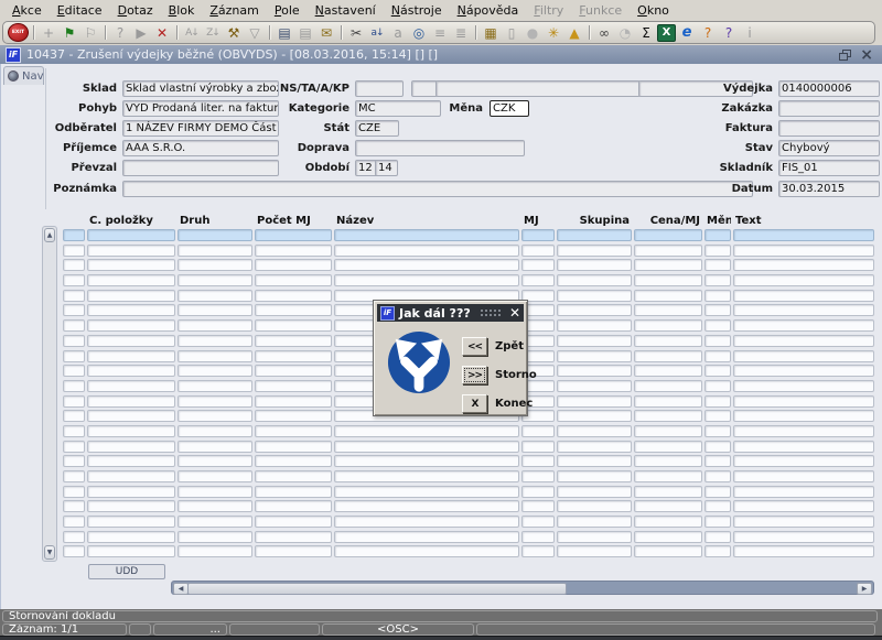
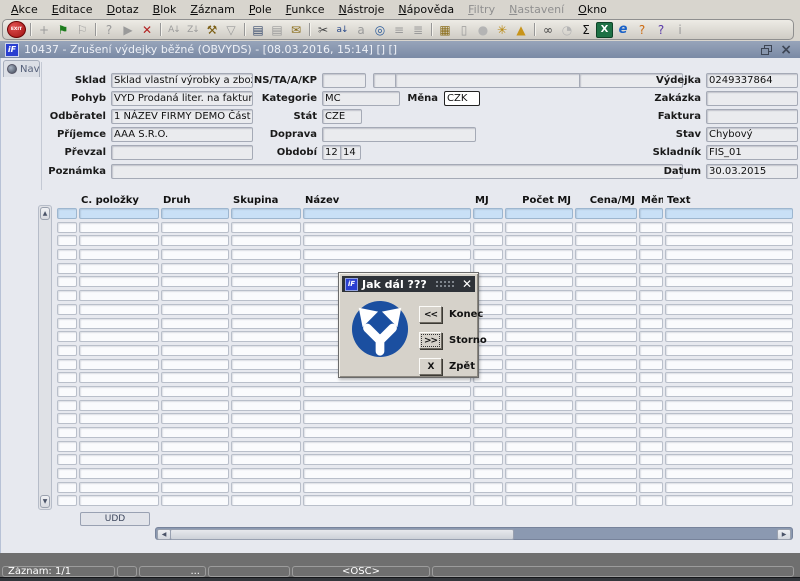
  Akce
  Editace
  Dotaz
  Blok
  Záznam
  Pole
- Nastavení
+ Funkce
  Nástroje
  Nápověda
  Filtry
- Funkce
+ Nastavení
  Okno
  +
  ⚑
  ⚐
  ?
  ▶
  ✕
  A↓
  Z↓
  ⚒
  ▽
  ▤
  ▤
  ✉
  ✂
  a↓
  a
  ◎
  ≡
  ≣
  ▦
  ▯
  ●
  ✳
  ▲
  ∞
  ◔
  Σ
  X
  e
  ?
  ?
  i
  iF
  10437 - Zrušení výdejky běžné (OBVYDS) - [08.03.2016, 15:14] [] []
  ×
  Nav
  Sklad
  Sklad vlastní výrobky a zbo
  Pohyb
  VYD Prodaná liter. na faktur
  Odběratel
  1 NÁZEV FIRMY DEMO Část
  Příjemce
  AAA S.R.O.
  Převzal
  Poznámka
  NS/TA/A/KP
  Kategorie
  MC
  Měna
  CZK
  Stát
  CZE
  Doprava
  Období
  12
  14
  Výdejka
- 0140000006
+ 0249337864
  Zakázka
  Faktura
  Stav
  Chybový
  Skladník
  FIS_01
  Datum
  30.03.2015
  Č. položky
  Druh
- Počet MJ
+ Skupina
  Název
  MJ
- Skupina
+ Počet MJ
  Cena/MJ
  Měn
  Text
  UDD
  iF
  Jak dál ???
  ✕
  <<
- Zpět
+ Konec
  >>
  Storno
  X
- Konec
+ Zpět
- Stornování dokladu
  Záznam: 1/1
  ...
  <OSC>
